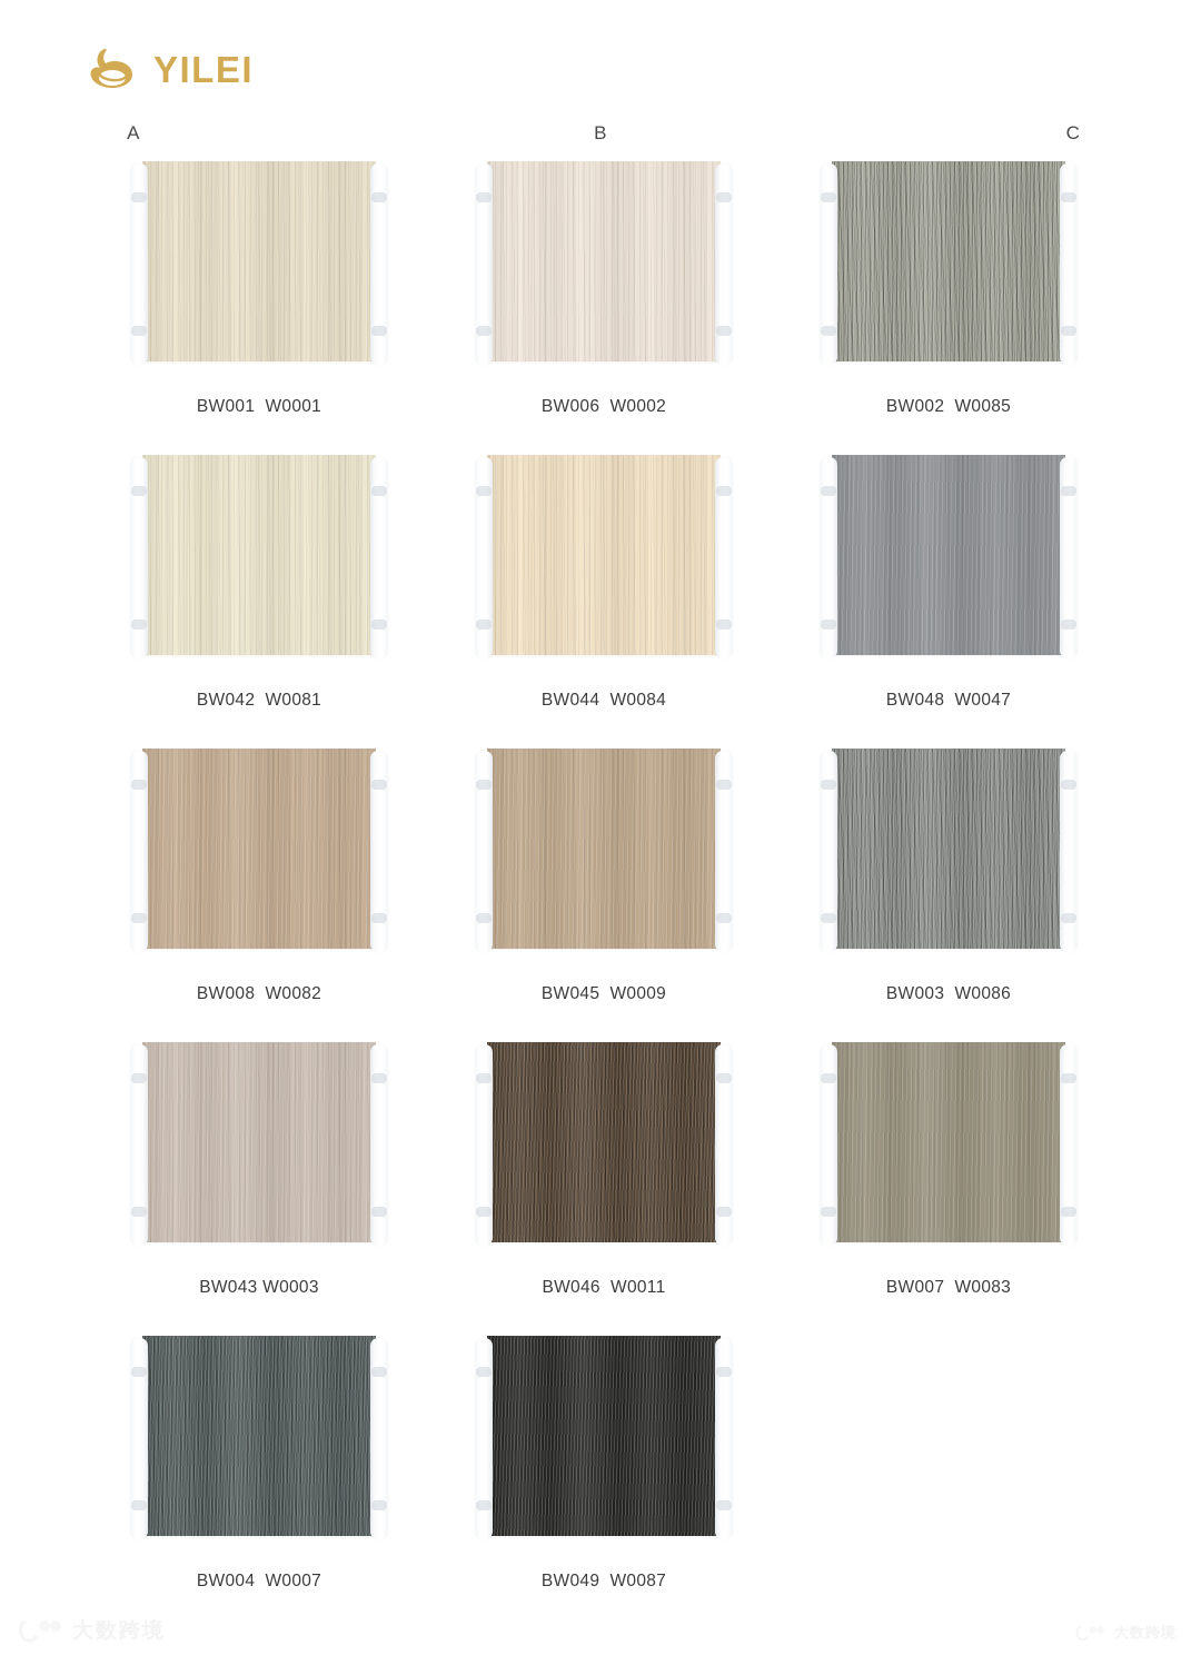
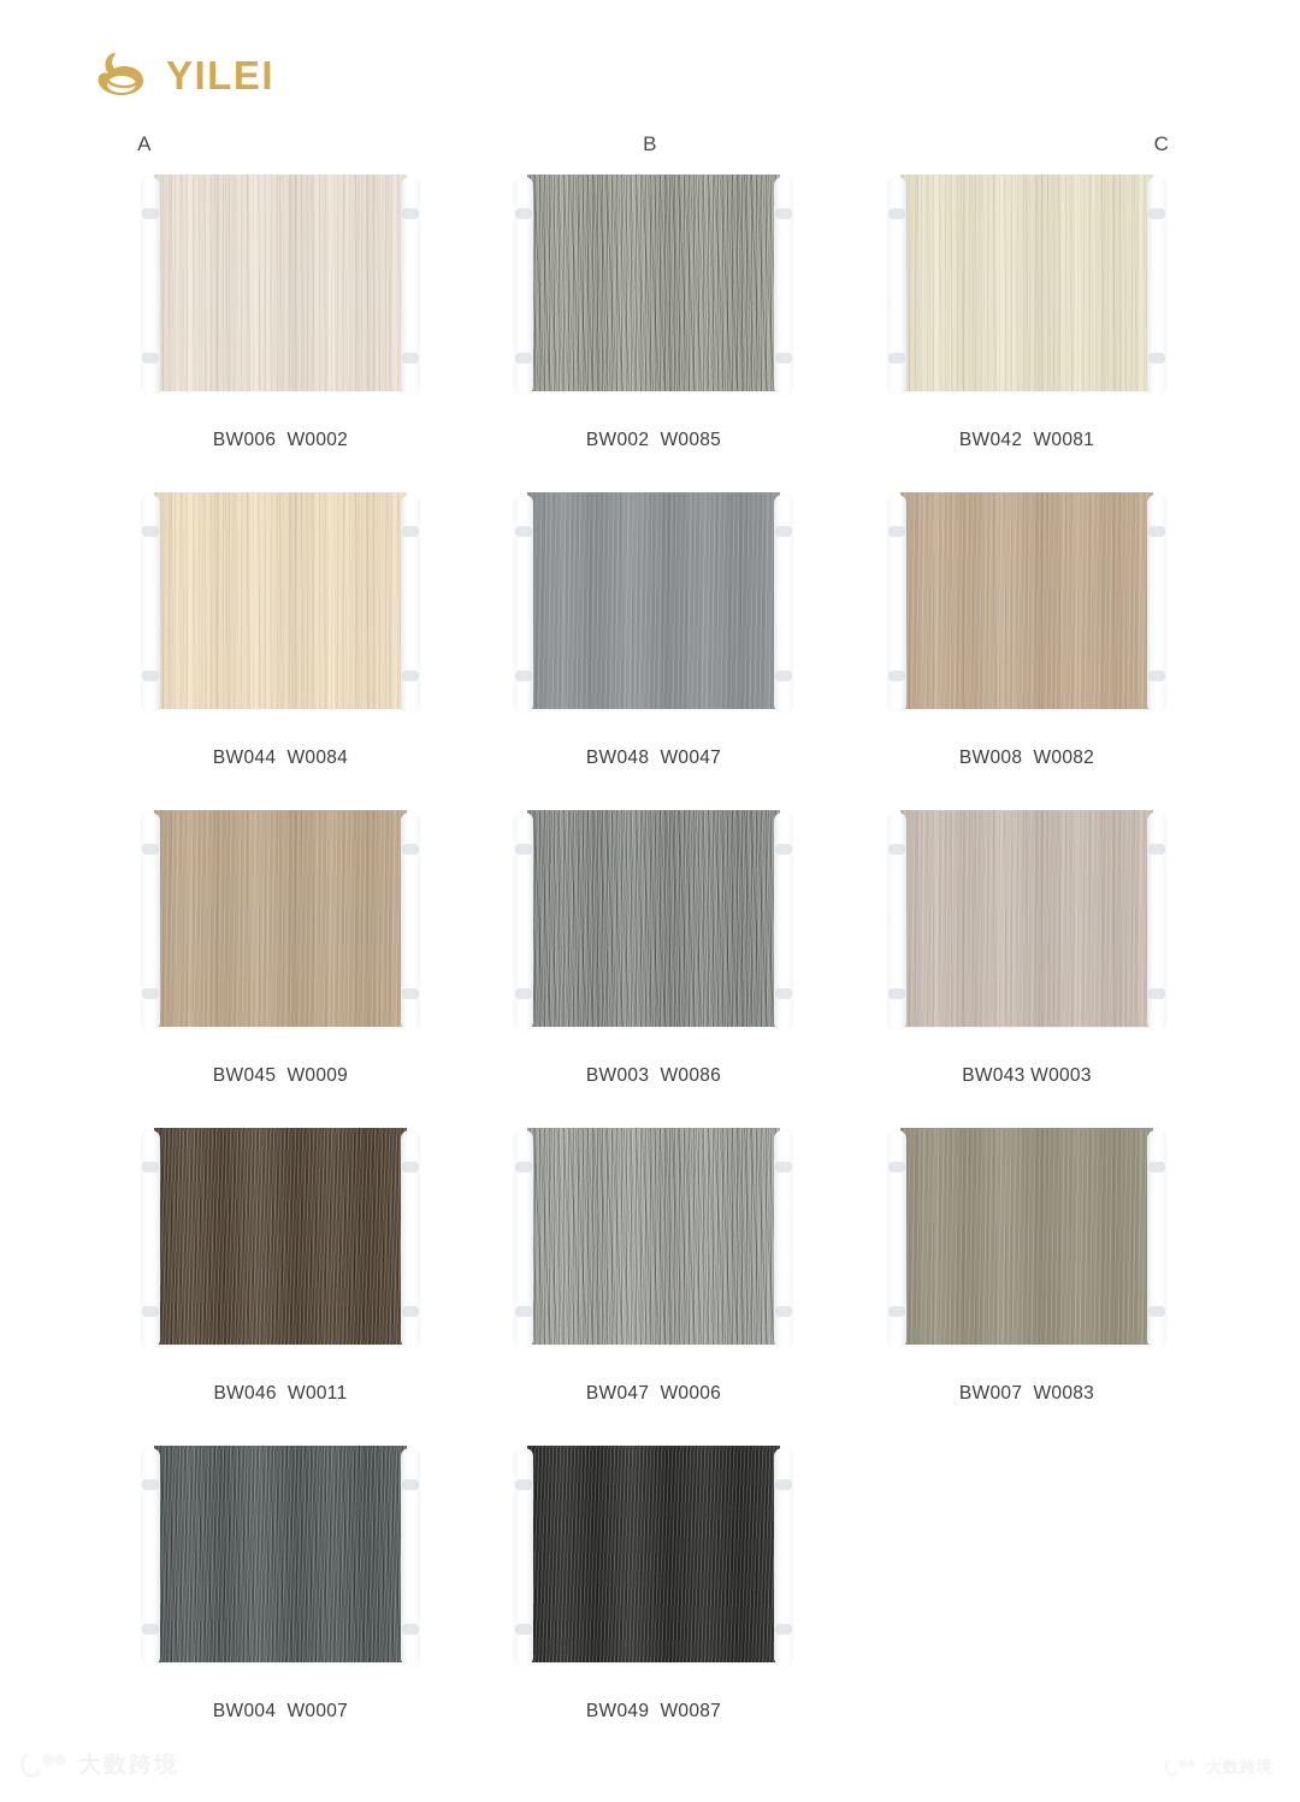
  YILEI
  A
  B
  C
- BW001 W0001
  BW006 W0002
  BW002 W0085
  BW042 W0081
  BW044 W0084
  BW048 W0047
  BW008 W0082
  BW045 W0009
  BW003 W0086
  BW043 W0003
  BW046 W0011
+ BW047 W0006
  BW007 W0083
  BW004 W0007
  BW049 W0087
